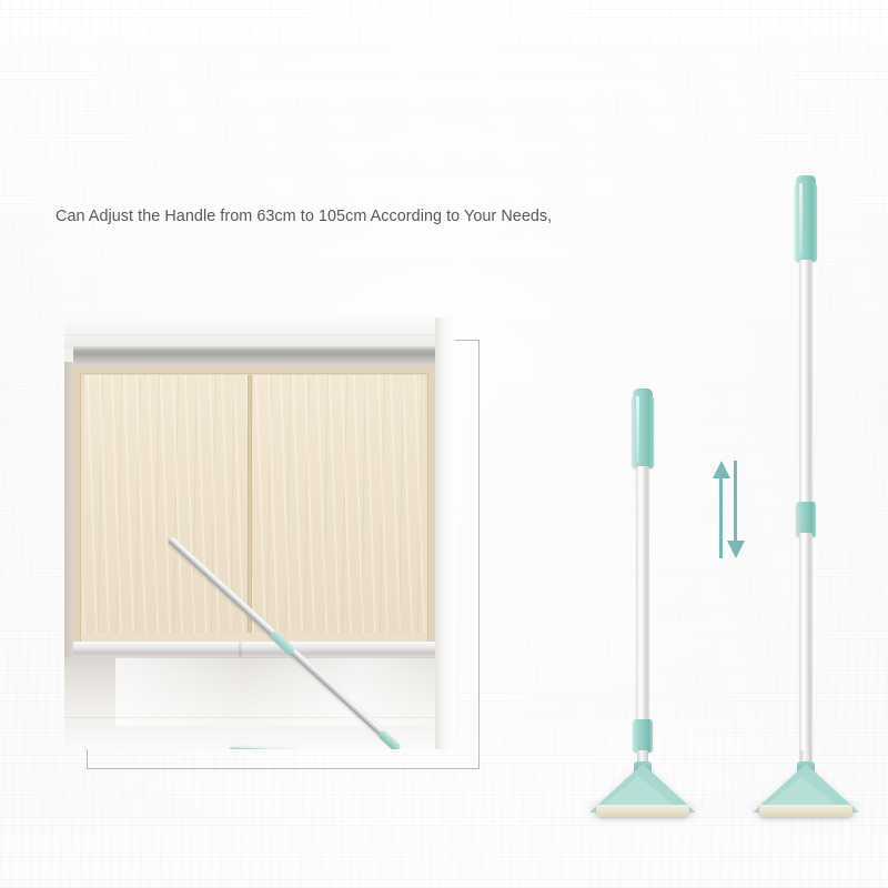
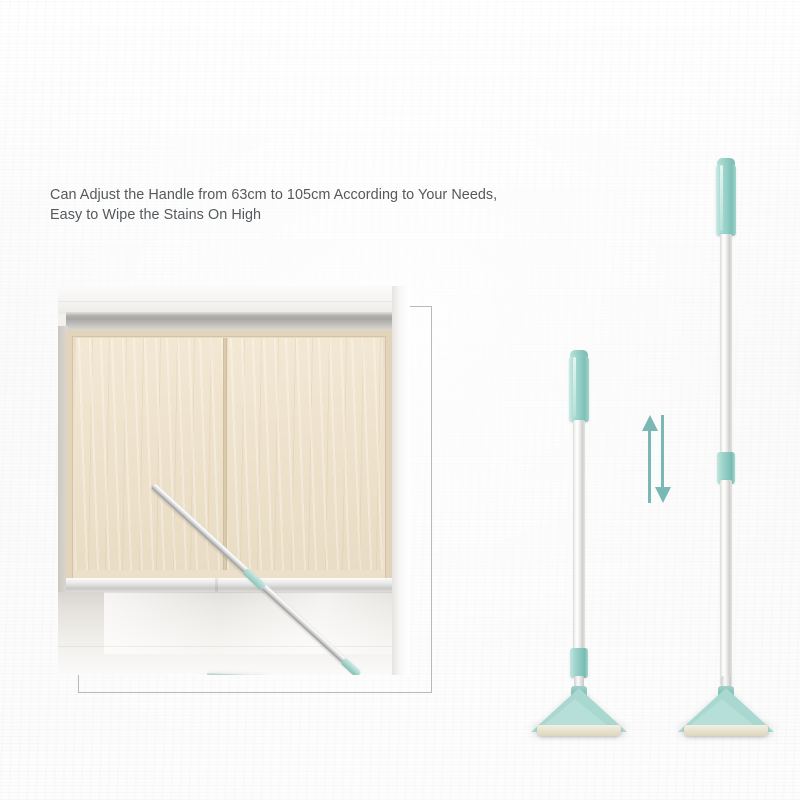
  Can Adjust the Handle from 63cm to 105cm According to Your Needs,
+ Easy to Wipe the Stains On High
